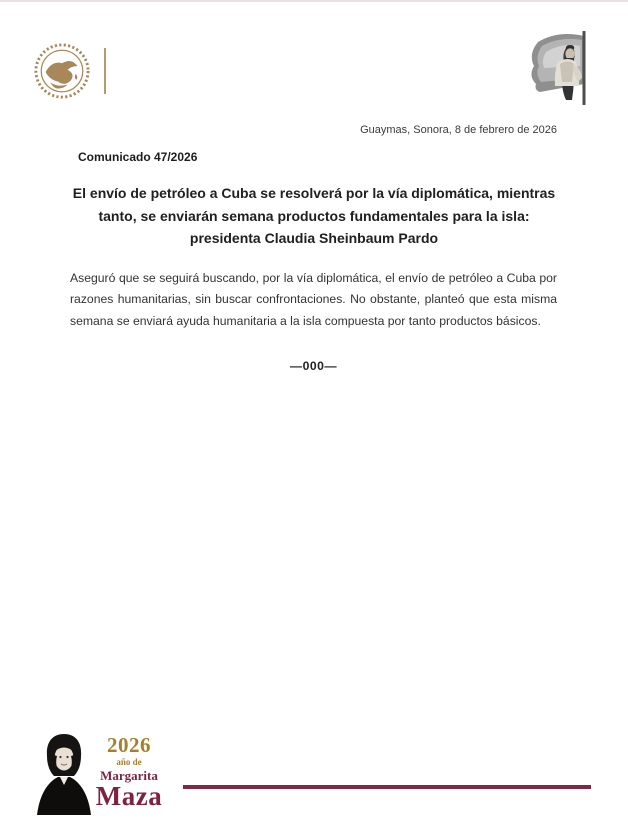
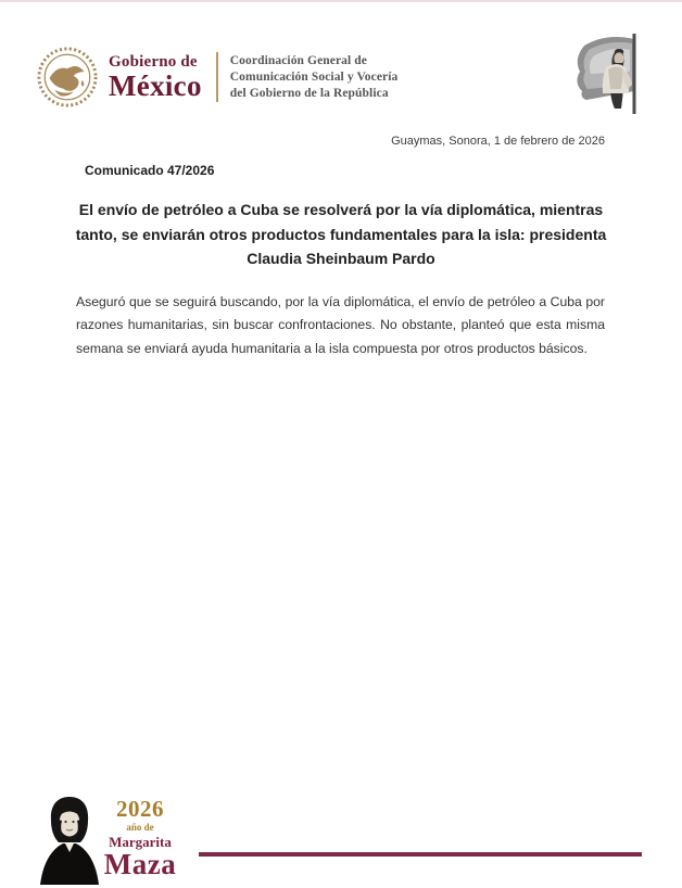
+ Gobierno de
+ México
+ Coordinación General de
+ Comunicación Social y Vocería
+ del Gobierno de la República
- Guaymas, Sonora, 8 de febrero de 2026
+ Guaymas, Sonora, 1 de febrero de 2026
  Comunicado 47/2026
- El envío de petróleo a Cuba se resolverá por la vía diplomática, mientras tanto, se enviarán semana productos fundamentales para la isla: presidenta Claudia Sheinbaum Pardo
+ El envío de petróleo a Cuba se resolverá por la vía diplomática, mientras tanto, se enviarán otros productos fundamentales para la isla: presidenta Claudia Sheinbaum Pardo
- Aseguró que se seguirá buscando, por la vía diplomática, el envío de petróleo a Cuba por razones humanitarias, sin buscar confrontaciones. No obstante, planteó que esta misma semana se enviará ayuda humanitaria a la isla compuesta por tanto productos básicos.
+ Aseguró que se seguirá buscando, por la vía diplomática, el envío de petróleo a Cuba por razones humanitarias, sin buscar confrontaciones. No obstante, planteó que esta misma semana se enviará ayuda humanitaria a la isla compuesta por otros productos básicos.
- —000—
  2026
  año de
  Margarita
  Maza
